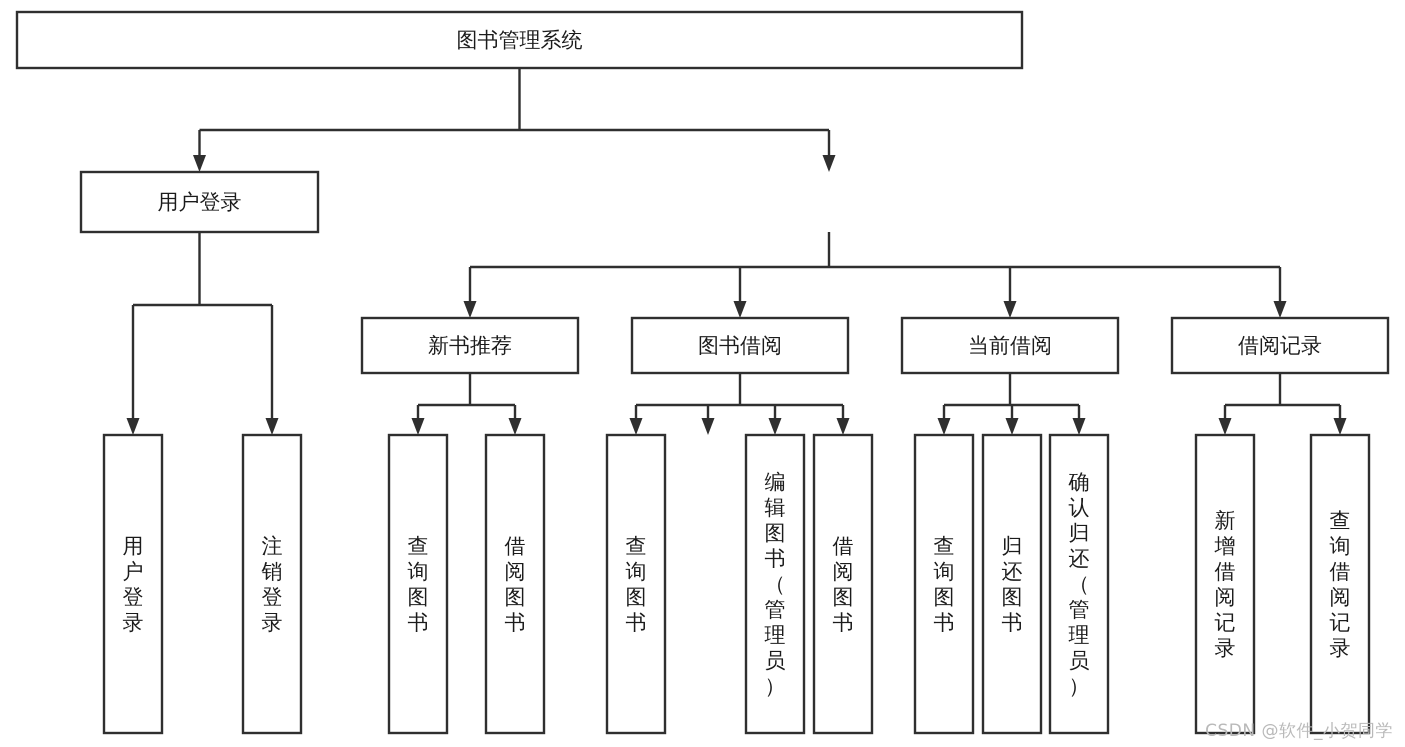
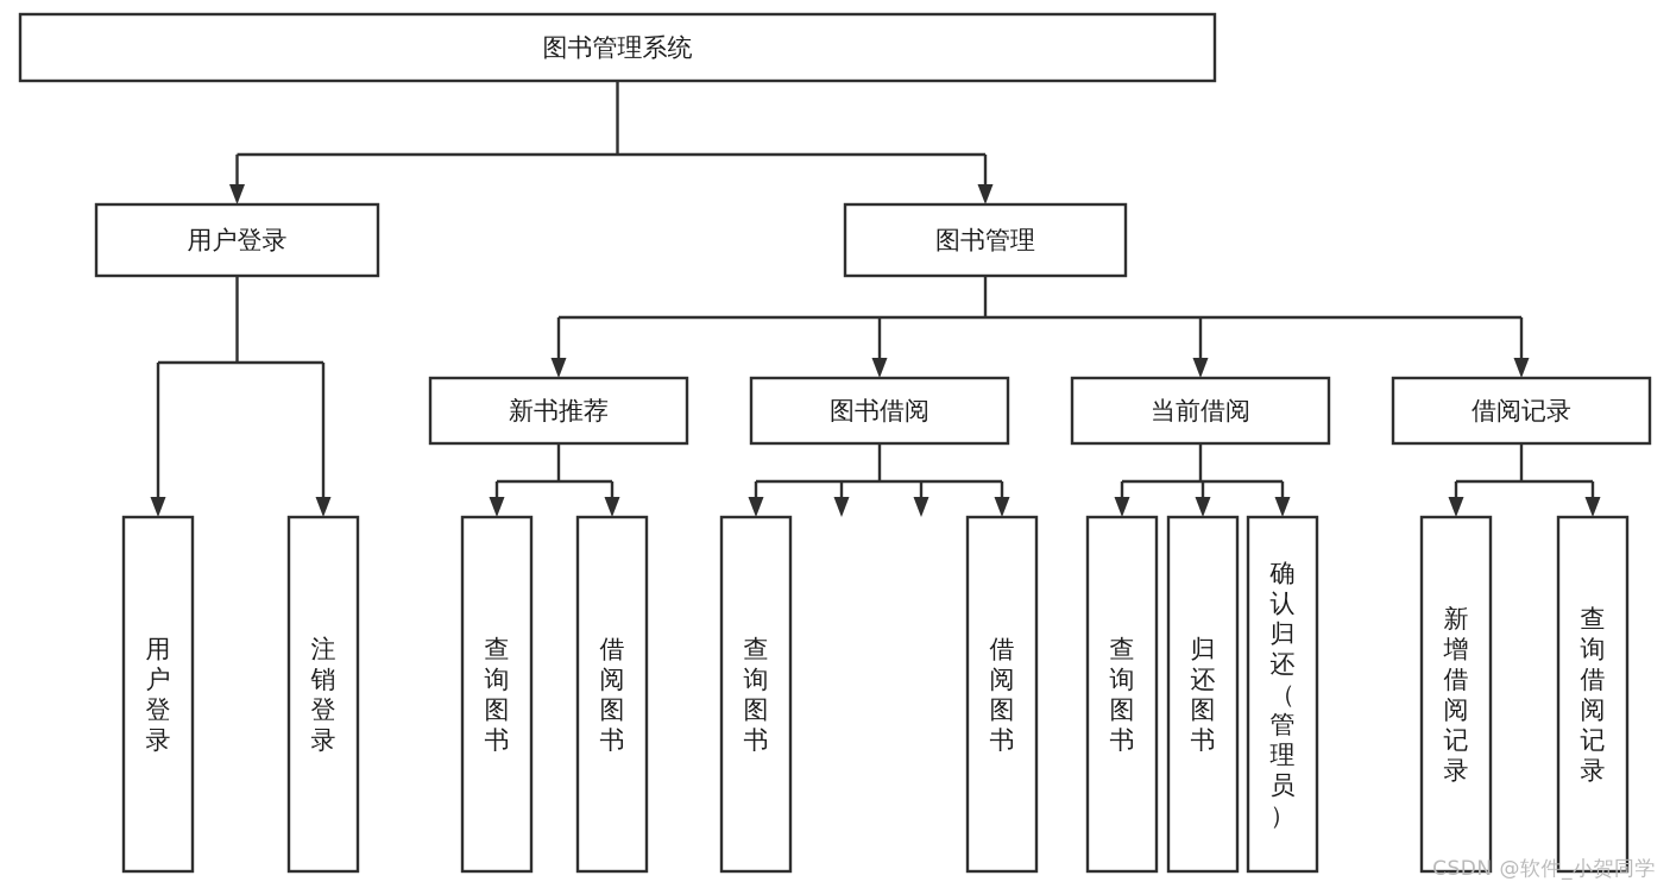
  图书管理系统
  用户登录
+ 图书管理
  新书推荐
  图书借阅
  当前借阅
  借阅记录
  用户登录
  注销登录
  查询图书
  借阅图书
  查询图书
- 编辑图书（管理员）
  借阅图书
  查询图书
  归还图书
  确认归还（管理员）
  新增借阅记录
  查询借阅记录
  CSDN @软件_小贺同学
